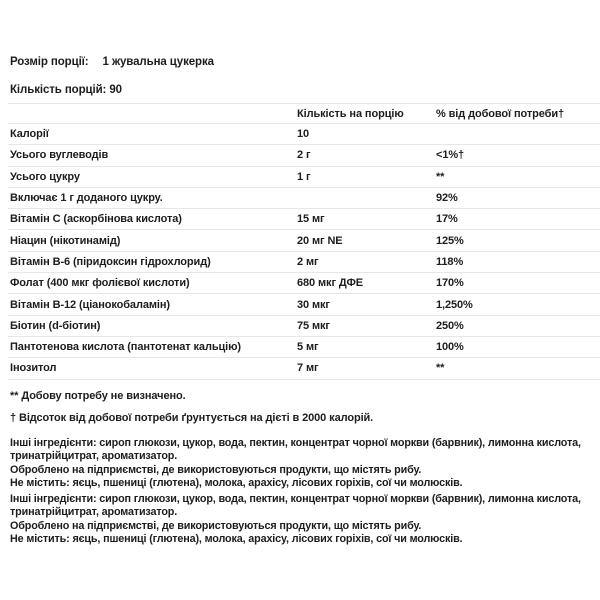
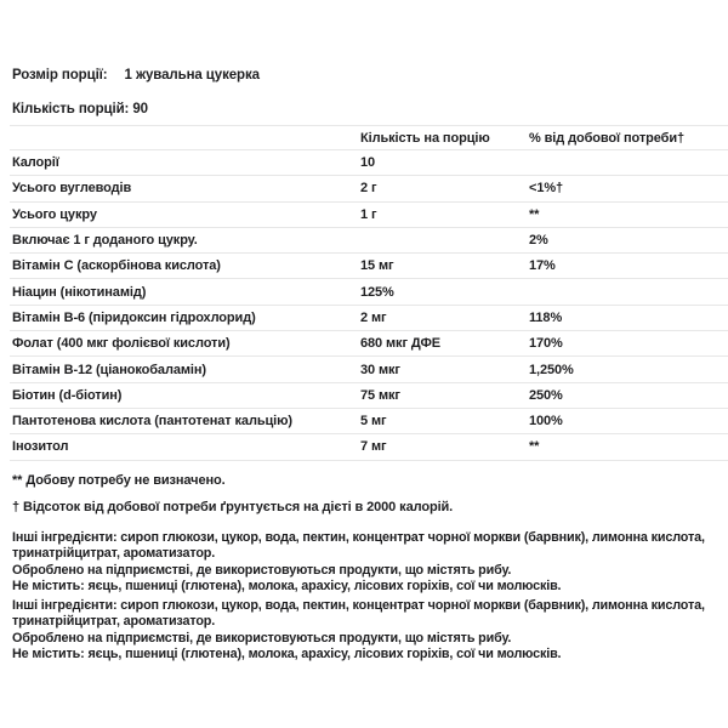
  Розмір порції: 1 жувальна цукерка
  Кількість порцій: 90
  Кількість на порцію
  % від добової потреби†
  Калорії
  10
  Усього вуглеводів
  2 г
  <1%†
  Усього цукру
  1 г
  **
  Включає 1 г доданого цукру.
- 92%
+ 2%
  Вітамін C (аскорбінова кислота)
  15 мг
  17%
  Ніацин (нікотинамід)
- 20 мг NE
  125%
  Вітамін B-6 (піридоксин гідрохлорид)
  2 мг
  118%
  Фолат (400 мкг фолієвої кислоти)
  680 мкг ДФЕ
  170%
  Вітамін B-12 (ціанокобаламін)
  30 мкг
  1,250%
  Біотин (d-біотин)
  75 мкг
  250%
  Пантотенова кислота (пантотенат кальцію)
  5 мг
  100%
  Інозитол
  7 мг
  **
  ** Добову потребу не визначено.
  † Відсоток від добової потреби ґрунтується на дієті в 2000 калорій.
  Інші інгредієнти: сироп глюкози, цукор, вода, пектин, концентрат чорної моркви (барвник), лимонна кислота,
  тринатрійцитрат, ароматизатор.
  Оброблено на підприємстві, де використовуються продукти, що містять рибу.
  Не містить: яєць, пшениці (глютена), молока, арахісу, лісових горіхів, сої чи молюсків.
  Інші інгредієнти: сироп глюкози, цукор, вода, пектин, концентрат чорної моркви (барвник), лимонна кислота,
  тринатрійцитрат, ароматизатор.
  Оброблено на підприємстві, де використовуються продукти, що містять рибу.
  Не містить: яєць, пшениці (глютена), молока, арахісу, лісових горіхів, сої чи молюсків.
